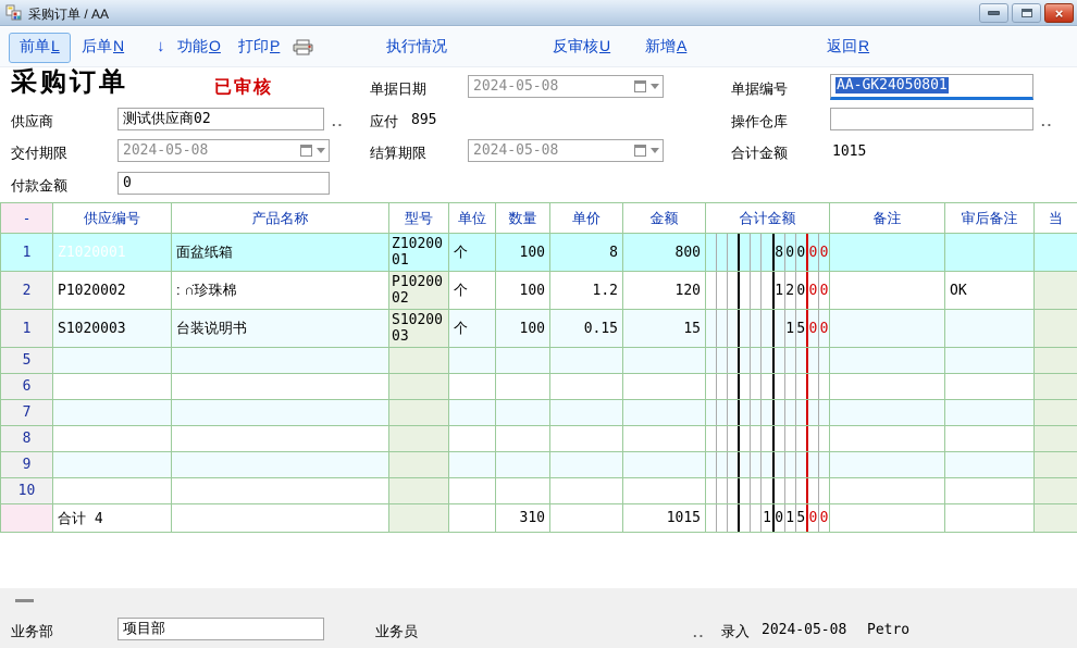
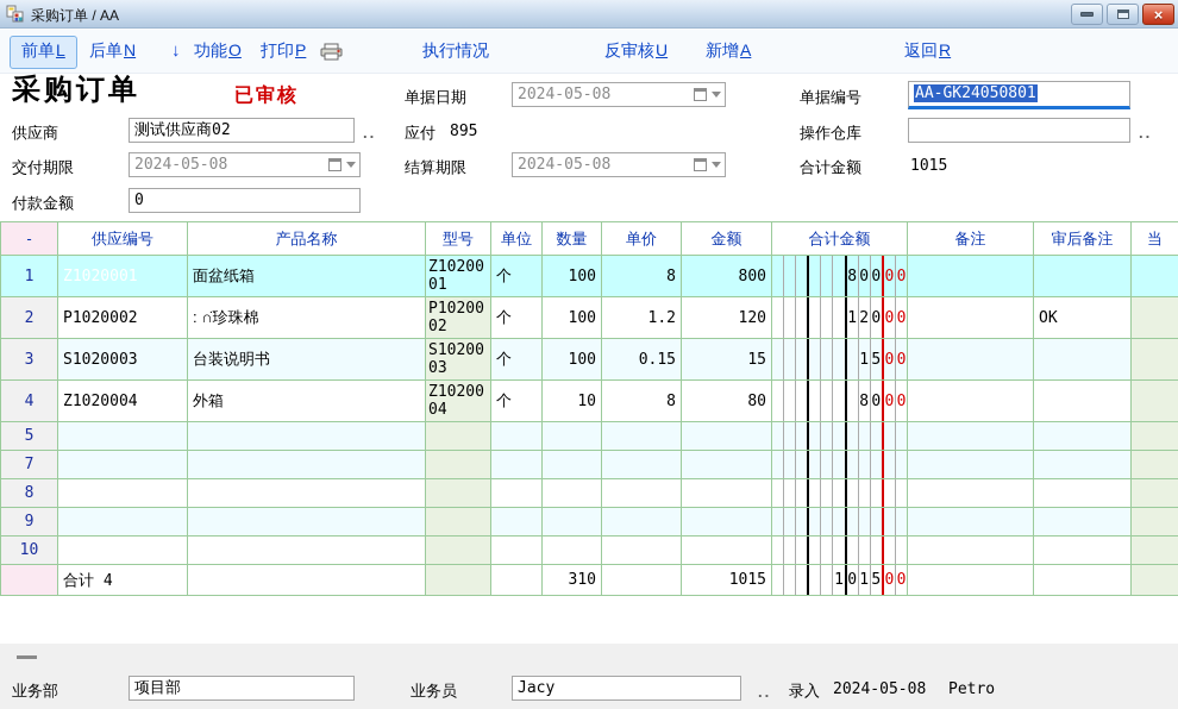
  采购订单 / AA
  ×
  前单L
  后单N
  功能O
  打印P
  执行情况
  反审核U
  新增A
  返回R
  采购订单
  已审核
  单据日期
  2024-05-08
  单据编号
  AA-GK24050801
  供应商
  测试供应商02
  ..
  应付
  895
  操作仓库
  ..
  交付期限
  2024-05-08
  结算期限
  2024-05-08
  合计金额
  1015
  付款金额
  0
  -	供应编号	产品名称	型号	单位	数量	单价	金额	合计金额	备注	审后备注	当
  1	Z1020001	面盆纸箱	Z1020001	个	100	8	800	8 0 0 0 0
  2	P1020002	: ∩̈珍珠棉	P1020002	个	100	1.2	120	1 2 0 0 0		OK
- 1	S1020003	台装说明书	S1020003	个	100	0.15	15	1 5 0 0
+ 3	S1020003	台装说明书	S1020003	个	100	0.15	15	1 5 0 0
+ 4	Z1020004	外箱	Z1020004	个	10	8	80	8 0 0 0
  5
- 6
  7
  8
  9
  10
  	合计 4				310		1015	1 0 1 5 0 0
  业务部
  项目部
  业务员
+ Jacy
  ..
  录入
  2024-05-08
  Petro
